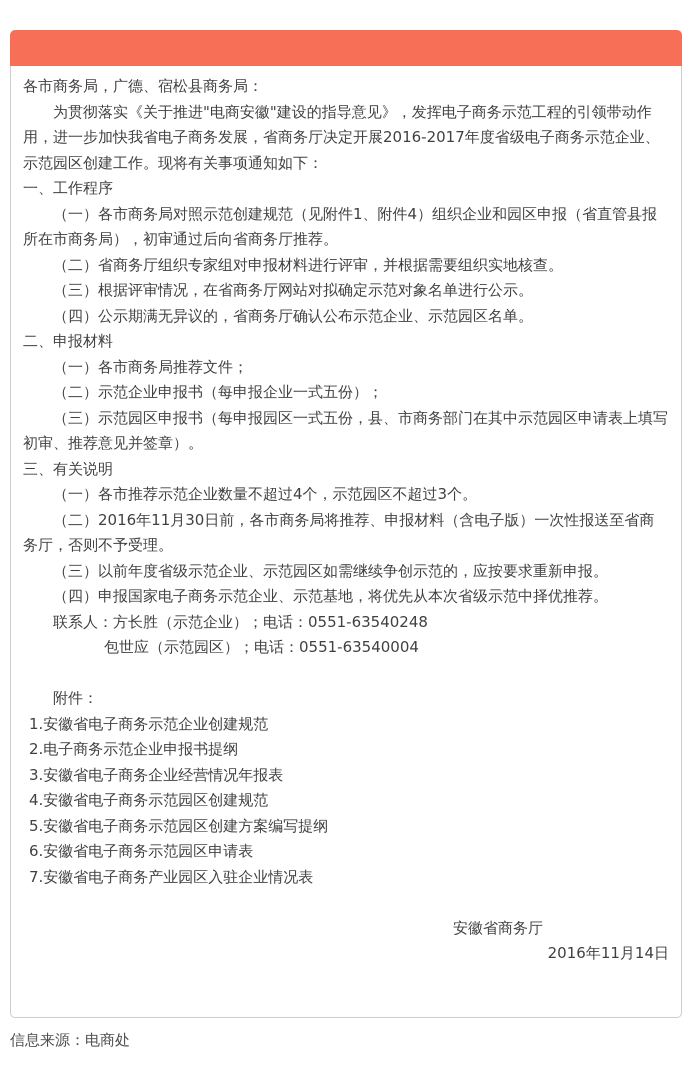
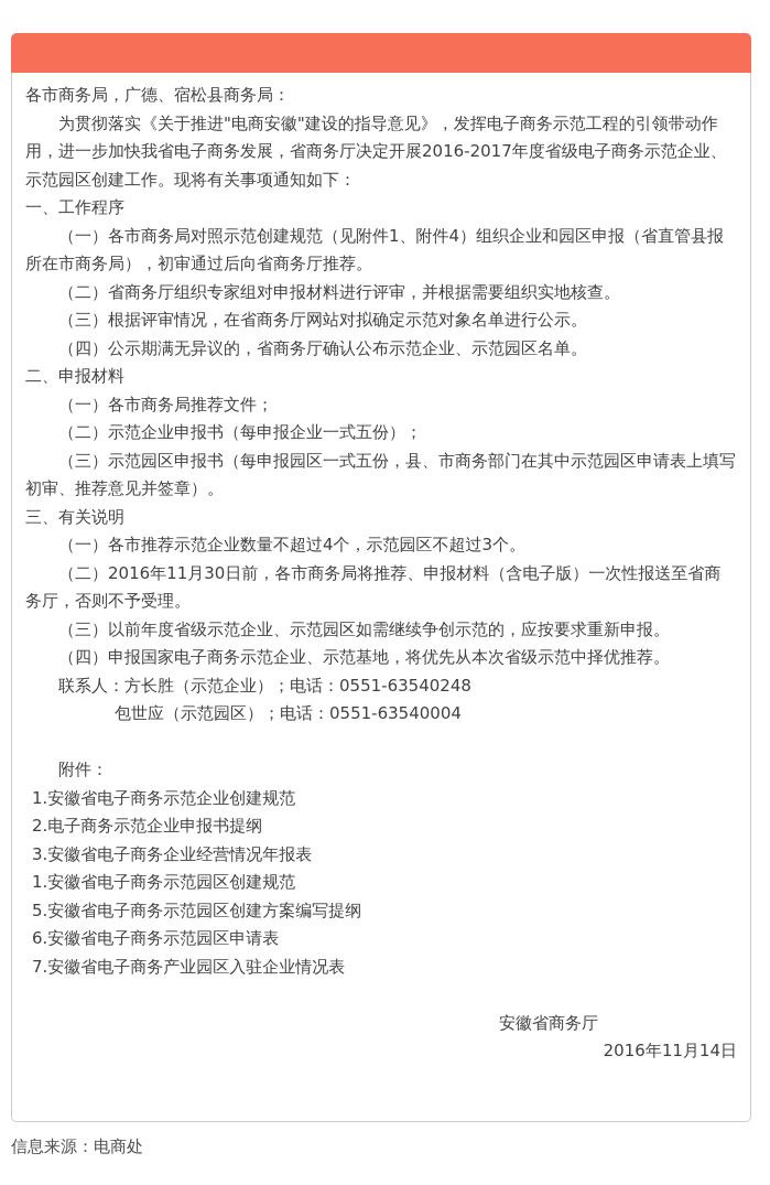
  各市商务局，广德、宿松县商务局：
  为贯彻落实《关于推进"电商安徽"建设的指导意见》，发挥电子商务示范工程的引领带动作用，进一步加快我省电子商务发展，省商务厅决定开展2016-2017年度省级电子商务示范企业、示范园区创建工作。现将有关事项通知如下：
  一、工作程序
  （一）各市商务局对照示范创建规范（见附件1、附件4）组织企业和园区申报（省直管县报所在市商务局），初审通过后向省商务厅推荐。
  （二）省商务厅组织专家组对申报材料进行评审，并根据需要组织实地核查。
  （三）根据评审情况，在省商务厅网站对拟确定示范对象名单进行公示。
  （四）公示期满无异议的，省商务厅确认公布示范企业、示范园区名单。
  二、申报材料
  （一）各市商务局推荐文件；
  （二）示范企业申报书（每申报企业一式五份）；
  （三）示范园区申报书（每申报园区一式五份，县、市商务部门在其中示范园区申请表上填写初审、推荐意见并签章）。
  三、有关说明
  （一）各市推荐示范企业数量不超过4个，示范园区不超过3个。
  （二）2016年11月30日前，各市商务局将推荐、申报材料（含电子版）一次性报送至省商务厅，否则不予受理。
  （三）以前年度省级示范企业、示范园区如需继续争创示范的，应按要求重新申报。
  （四）申报国家电子商务示范企业、示范基地，将优先从本次省级示范中择优推荐。
  联系人：方长胜（示范企业）；电话：0551-63540248
  包世应（示范园区）；电话：0551-63540004
  附件：
  1.安徽省电子商务示范企业创建规范
  2.电子商务示范企业申报书提纲
  3.安徽省电子商务企业经营情况年报表
- 4.安徽省电子商务示范园区创建规范
+ 1.安徽省电子商务示范园区创建规范
  5.安徽省电子商务示范园区创建方案编写提纲
  6.安徽省电子商务示范园区申请表
  7.安徽省电子商务产业园区入驻企业情况表
  安徽省商务厅
  2016年11月14日
  信息来源：电商处
